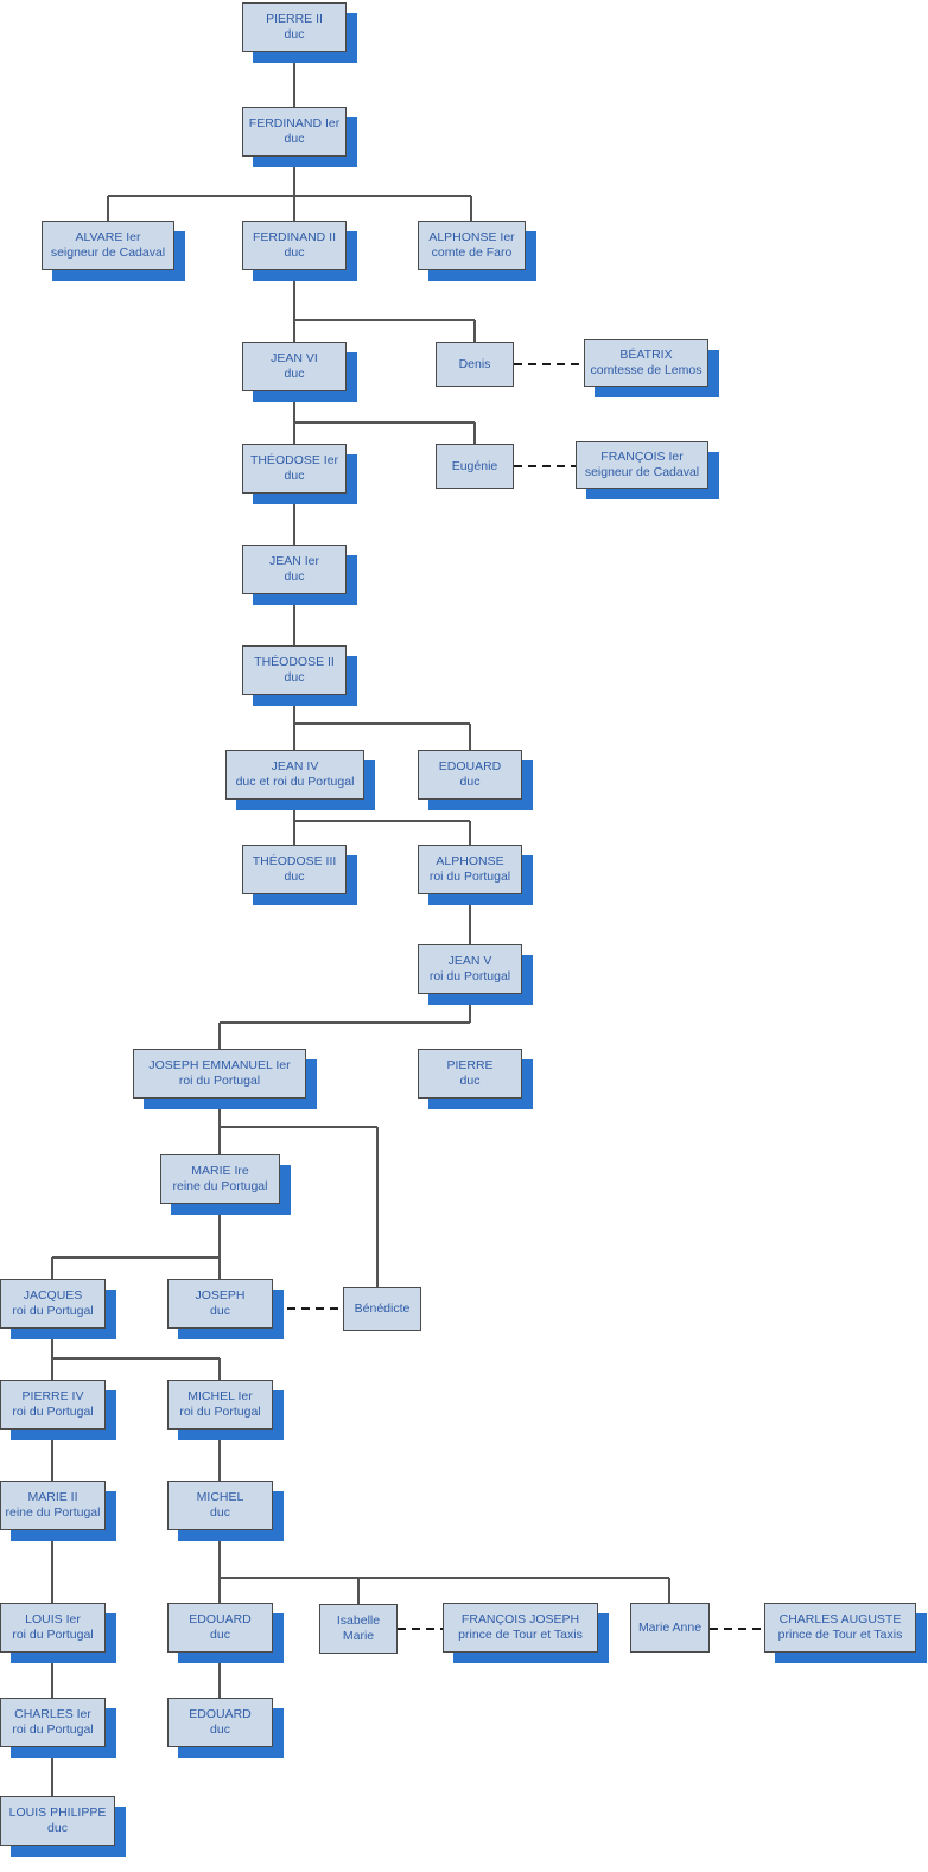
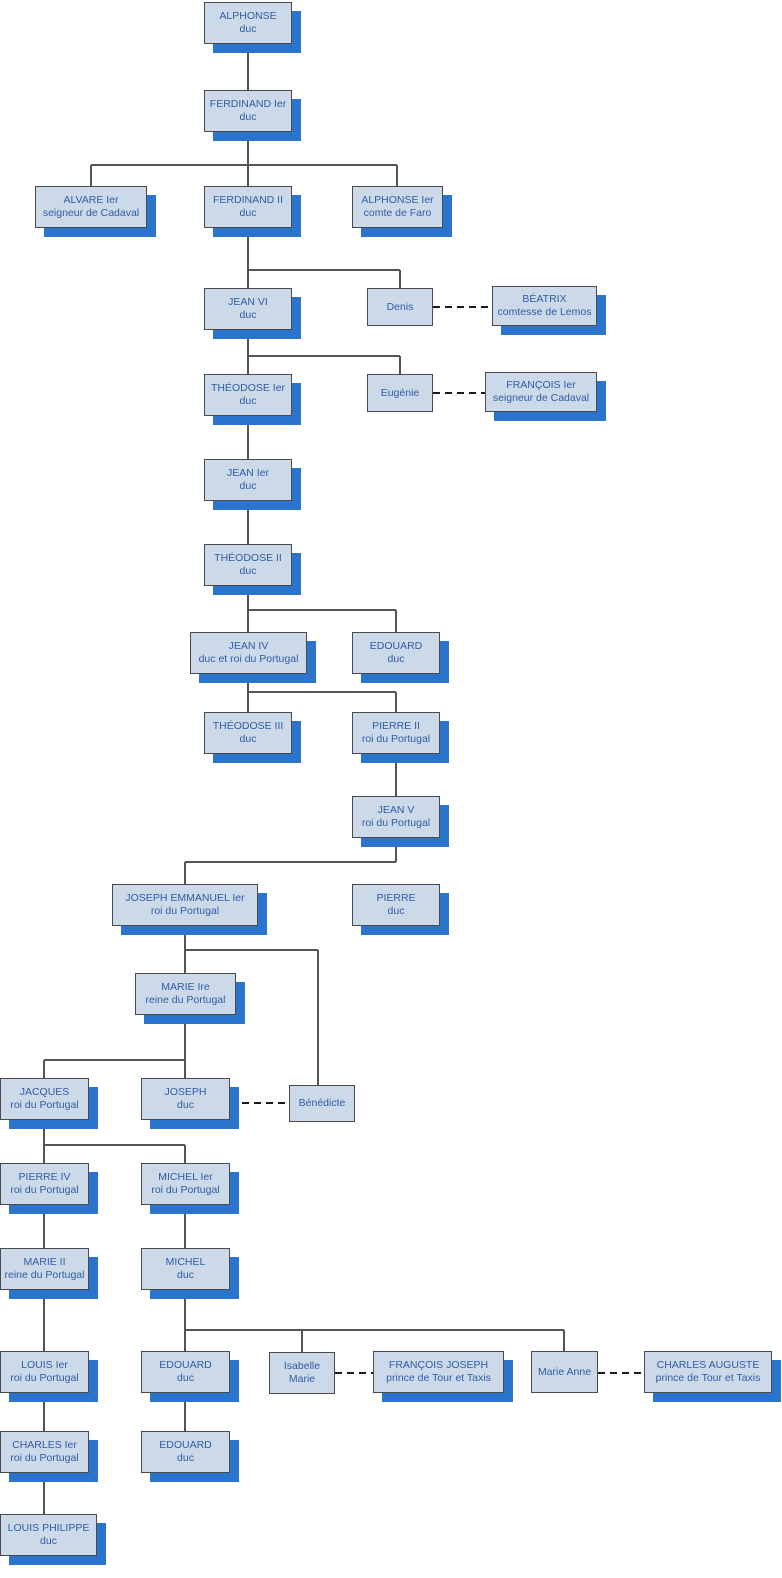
- PIERRE II
+ ALPHONSE
  duc
  FERDINAND Ier
  duc
  ALVARE Ier
  seigneur de Cadaval
  FERDINAND II
  duc
  ALPHONSE Ier
  comte de Faro
  JEAN VI
  duc
  Denis
  BÉATRIX
  comtesse de Lemos
  THÉODOSE Ier
  duc
  Eugénie
  FRANÇOIS Ier
  seigneur de Cadaval
  JEAN Ier
  duc
  THÉODOSE II
  duc
  JEAN IV
  duc et roi du Portugal
  EDOUARD
  duc
  THÉODOSE III
  duc
- ALPHONSE
+ PIERRE II
  roi du Portugal
  JEAN V
  roi du Portugal
  JOSEPH EMMANUEL Ier
  roi du Portugal
  PIERRE
  duc
  MARIE Ire
  reine du Portugal
  JACQUES
  roi du Portugal
  JOSEPH
  duc
  Bénédicte
  PIERRE IV
  roi du Portugal
  MICHEL Ier
  roi du Portugal
  MARIE II
  reine du Portugal
  MICHEL
  duc
  LOUIS Ier
  roi du Portugal
  EDOUARD
  duc
  Isabelle
  Marie
  FRANÇOIS JOSEPH
  prince de Tour et Taxis
  Marie Anne
  CHARLES AUGUSTE
  prince de Tour et Taxis
  CHARLES Ier
  roi du Portugal
  EDOUARD
  duc
  LOUIS PHILIPPE
  duc
